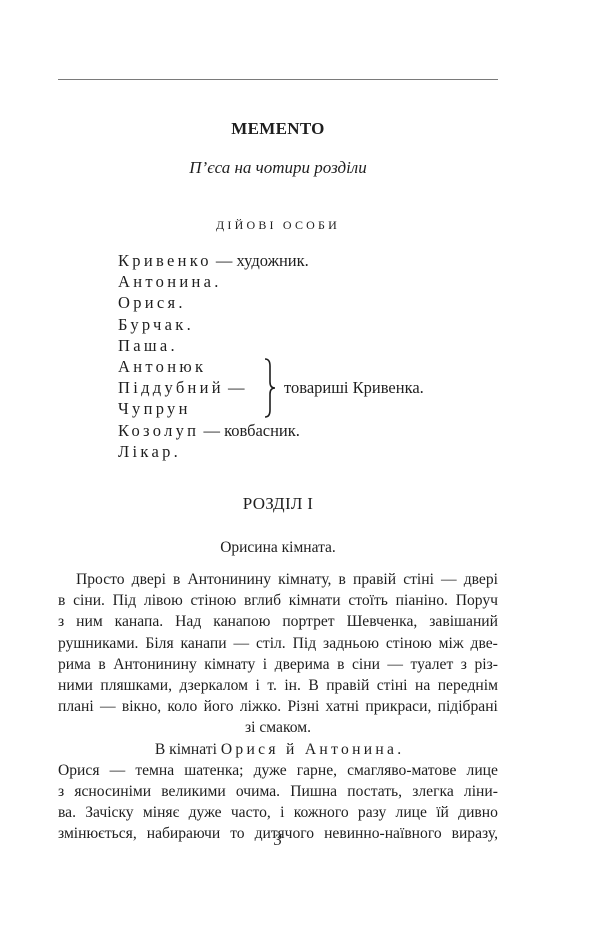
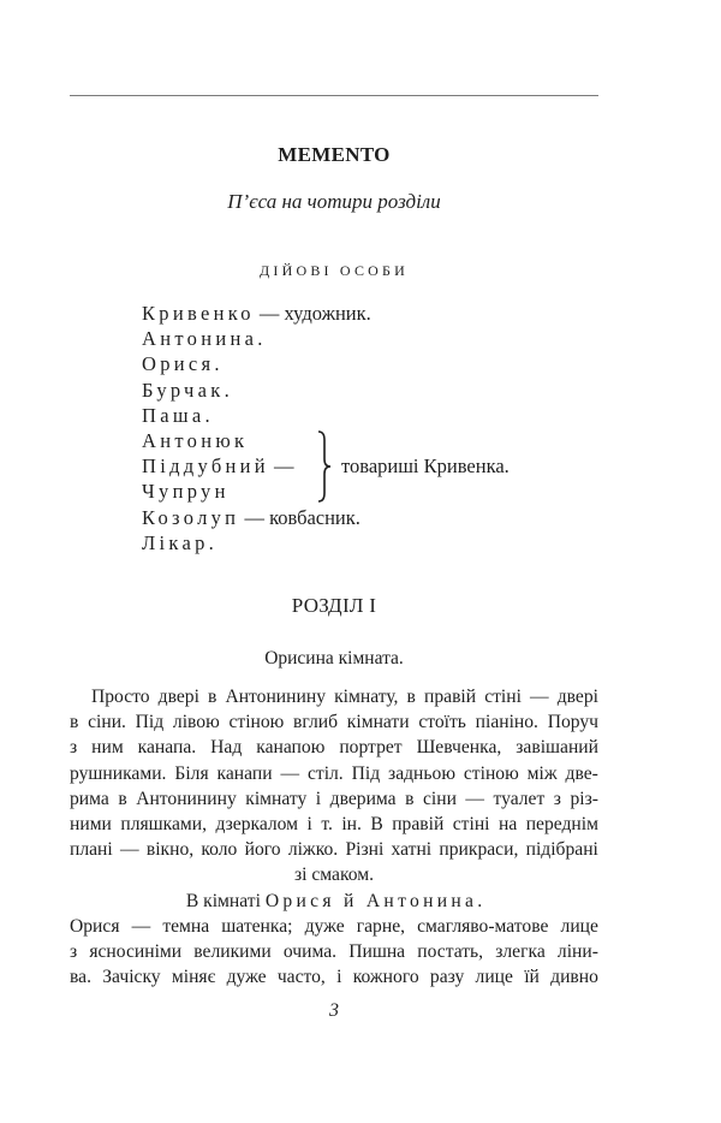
  MEMENTO
  П’єса на чотири розділи
  ДІЙОВІ ОСОБИ
  Кривенко — художник.
  Антонина.
  Орися.
  Бурчак.
  Паша.
  Антонюк
  Піддубний —
  Чупрун
  товариші Кривенка.
  Козолуп — ковбасник.
  Лікар.
  РОЗДІЛ I
  Орисина кімната.
  Просто
  двері
  в
  Антонинину
  кімнату,
  в
  правій
  стіні
  —
  двері
  в
  сіни.
  Під
  лівою
  стіною
  вглиб
  кімнати
  стоїть
  піаніно.
  Поруч
  з
  ним
  канапа.
  Над
  канапою
  портрет
  Шевченка,
  завішаний
  рушниками.
  Біля
  канапи
  —
  стіл.
  Під
  задньою
  стіною
  між
  две-
  рима
  в
  Антонинину
  кімнату
  і
  дверима
  в
  сіни
  —
  туалет
  з
  різ-
  ними
  пляшками,
  дзеркалом
  і
  т.
  ін.
  В
  правій
  стіні
  на
  переднім
  плані
  —
  вікно,
  коло
  його
  ліжко.
  Різні
  хатні
  прикраси,
  підібрані
  зі смаком.
  В кімнаті
  Орися
  й
  Антонина
  .
  Орися
  —
  темна
  шатенка;
  дуже
  гарне,
  смагляво-матове
  лице
  з
  ясносиніми
  великими
  очима.
  Пишна
  постать,
  злегка
  ліни-
  ва.
  Зачіску
  міняє
  дуже
  часто,
  і
  кожного
  разу
  лице
  їй
  дивно
- змінюється,
- набираючи
- то
- дитячого
- невинно-наївного
- виразу,
  3
